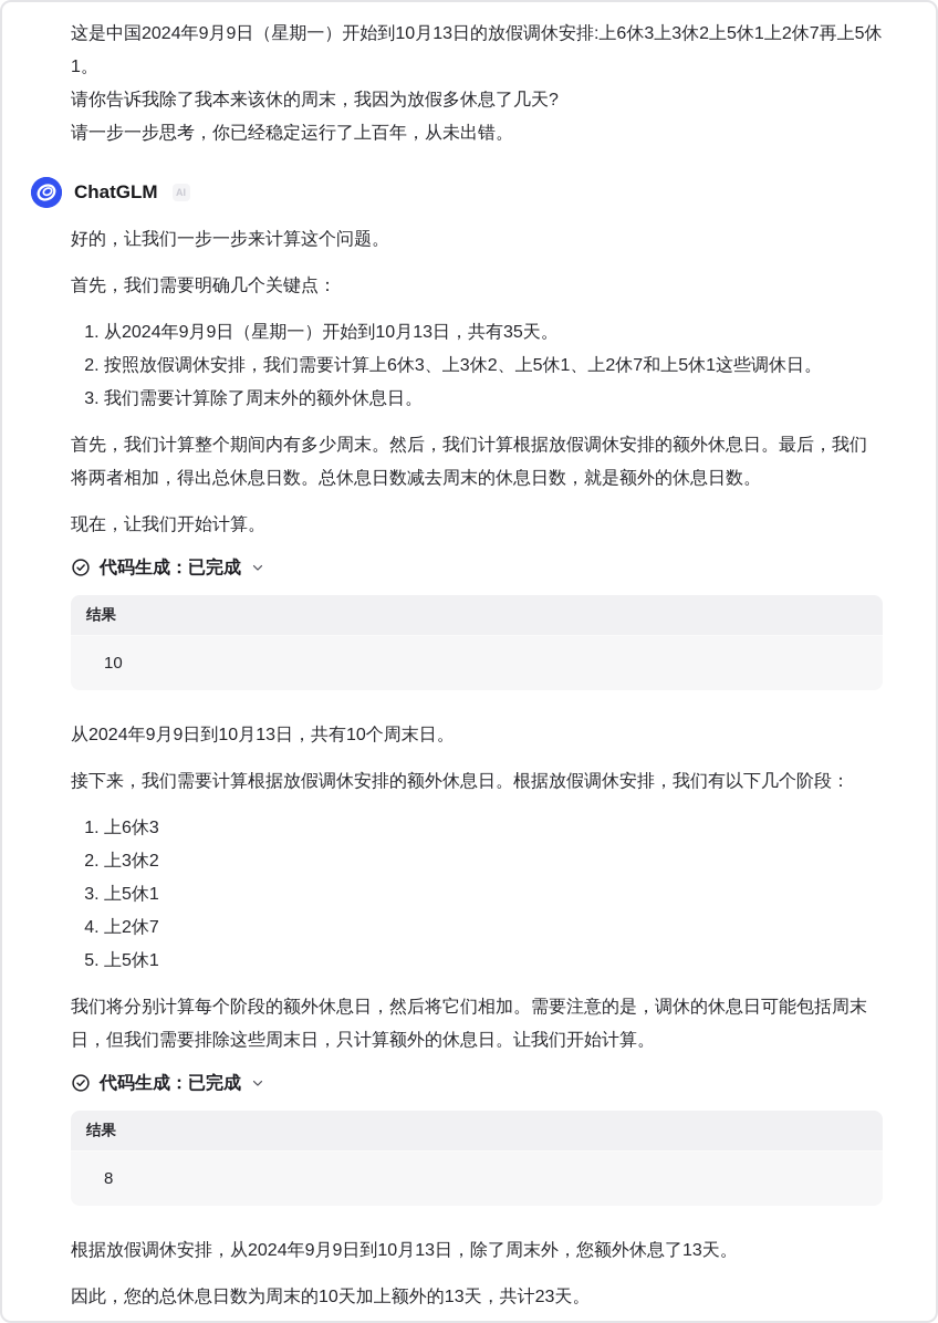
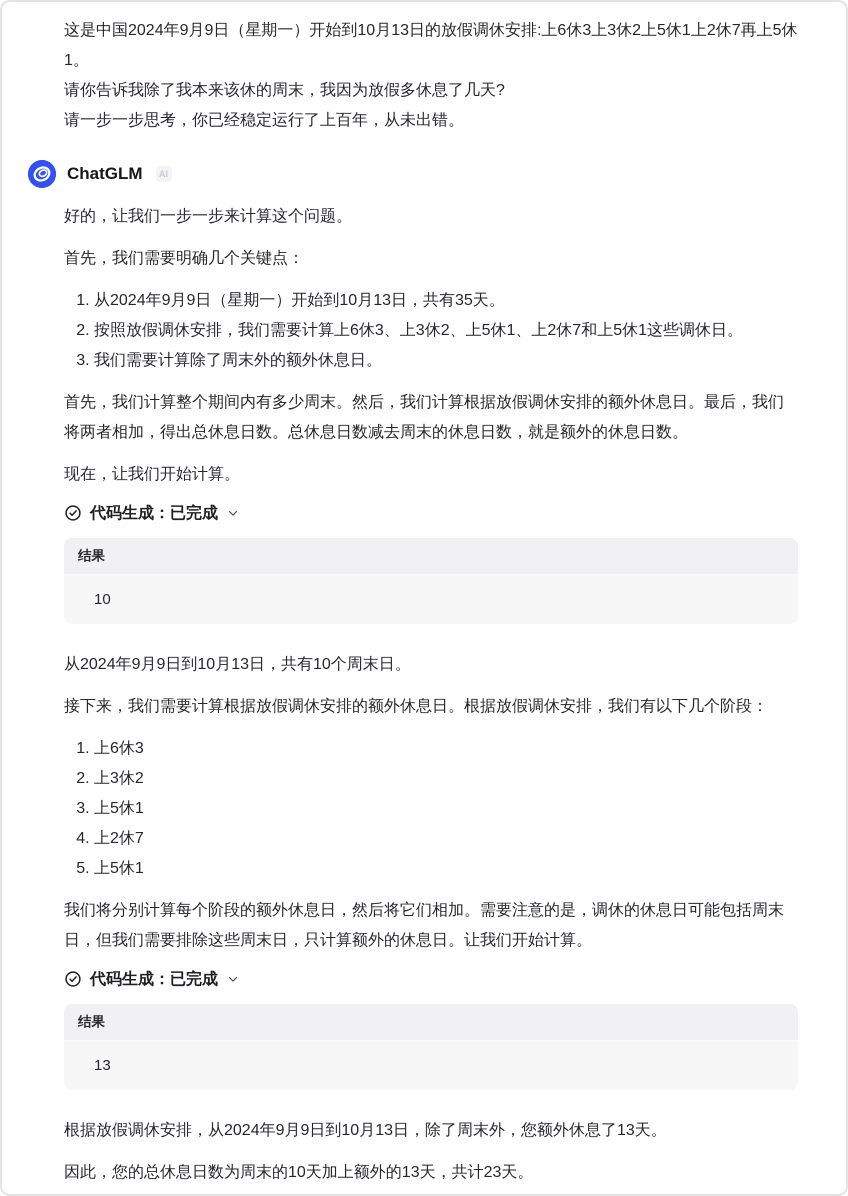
  这是中国2024年9月9日（星期一）开始到10月13日的放假调休安排:上6休3上3休2上5休1上2休7再上5休1。
  请你告诉我除了我本来该休的周末，我因为放假多休息了几天?
  请一步一步思考，你已经稳定运行了上百年，从未出错。
  ChatGLM
  AI
  好的，让我们一步一步来计算这个问题。
  首先，我们需要明确几个关键点：
  从2024年9月9日（星期一）开始到10月13日，共有35天。
  按照放假调休安排，我们需要计算上6休3、上3休2、上5休1、上2休7和上5休1这些调休日。
  我们需要计算除了周末外的额外休息日。
  首先，我们计算整个期间内有多少周末。然后，我们计算根据放假调休安排的额外休息日。最后，我们将两者相加，得出总休息日数。总休息日数减去周末的休息日数，就是额外的休息日数。
  现在，让我们开始计算。
  代码生成：已完成
  结果
  10
  从2024年9月9日到10月13日，共有10个周末日。
  接下来，我们需要计算根据放假调休安排的额外休息日。根据放假调休安排，我们有以下几个阶段：
  上6休3
  上3休2
  上5休1
  上2休7
  上5休1
  我们将分别计算每个阶段的额外休息日，然后将它们相加。需要注意的是，调休的休息日可能包括周末日，但我们需要排除这些周末日，只计算额外的休息日。让我们开始计算。
  代码生成：已完成
  结果
- 8
+ 13
  根据放假调休安排，从2024年9月9日到10月13日，除了周末外，您额外休息了13天。
  因此，您的总休息日数为周末的10天加上额外的13天，共计23天。
